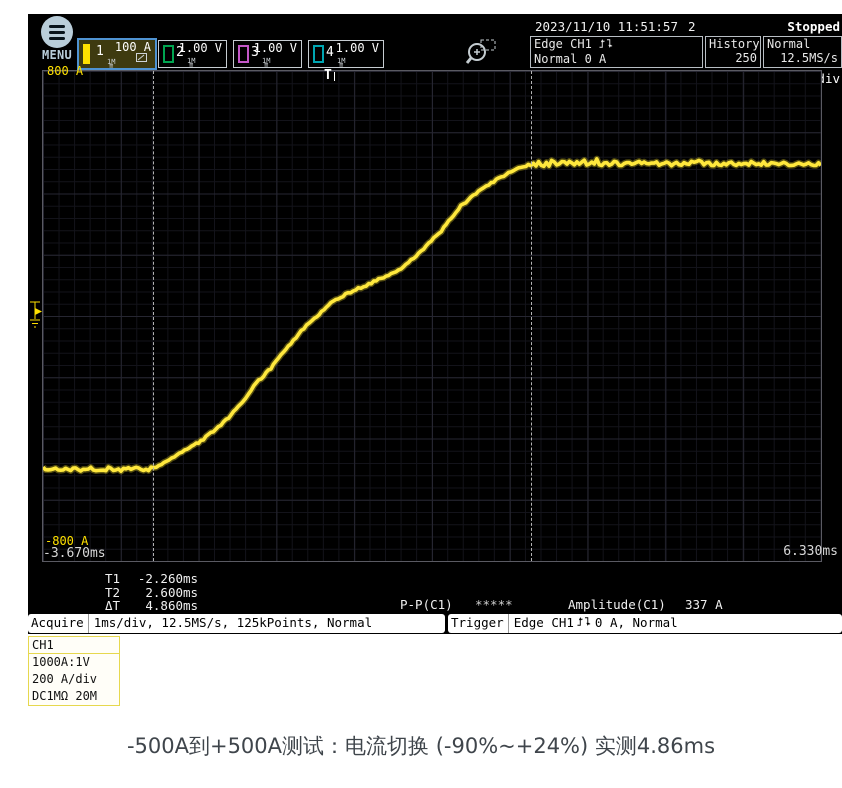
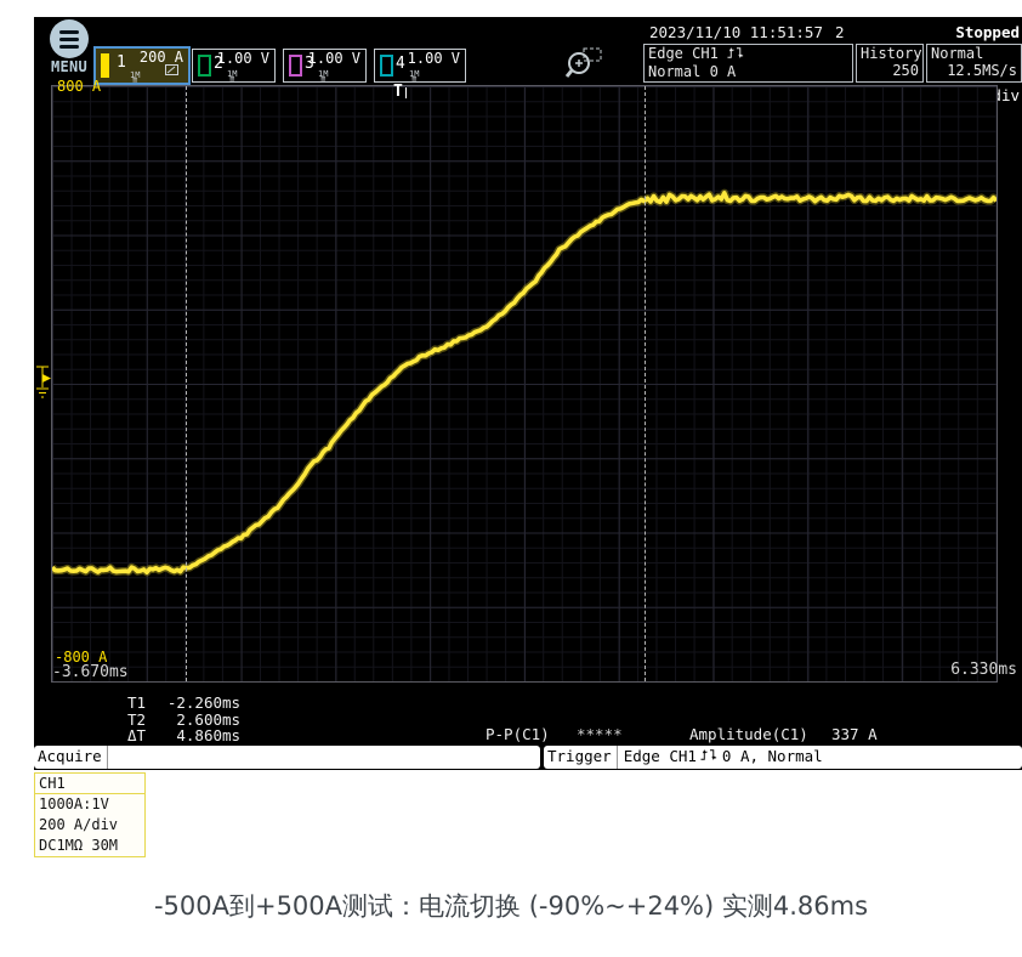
  MENU
  1
- 100 A
+ 200 A
  1M
  ≡
  2
  1.00 V
  1M
  ≡
  3
  1.00 V
  1M
  ≡
  4
  1.00 V
  1M
  ≡
  2023/11/10 11:51:57
  2
  Stopped
  Edge CH1
  Normal 0 A
  History
  250
  Normal
  12.5MS/s
  T
  800 A
  -800 A
  -3.670ms
  6.330ms
  T1 -2.260ms
  T2 2.600ms
  ΔT 4.860ms
  P-P(C1)
  *****
  Amplitude(C1)
  337 A
  Acquire
- 1ms/div, 12.5MS/s, 125kPoints, Normal
  Trigger
  Edge CH1
  0 A, Normal
  CH1
  1000A:1V
  200 A/div
- DC1MΩ 20M
+ DC1MΩ 30M
  -500A到+500A测试：电流切换 (-90%~+24%) 实测4.86ms
